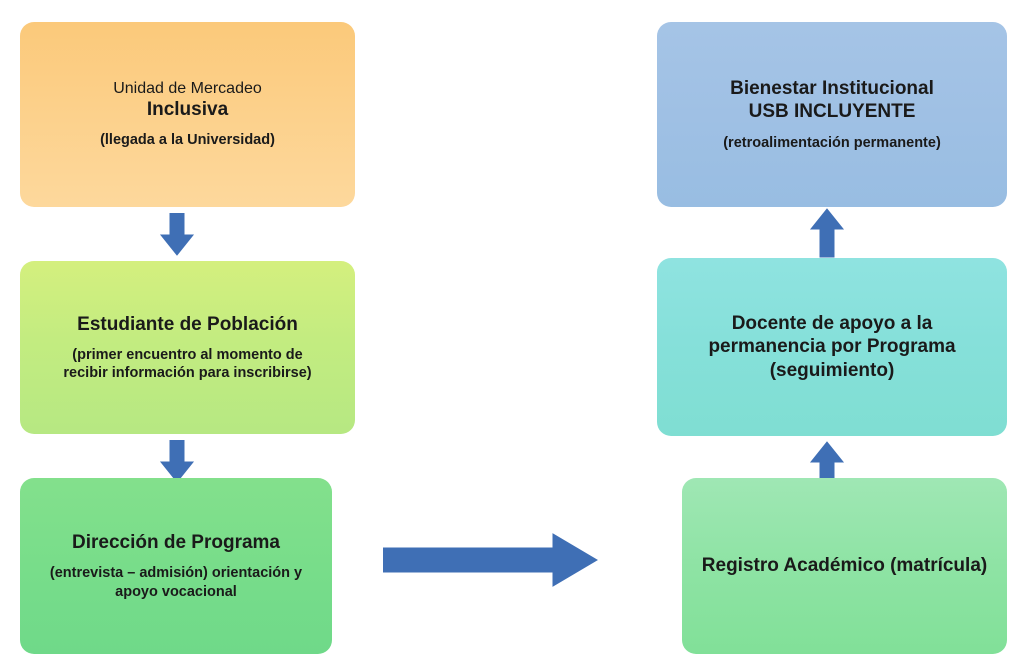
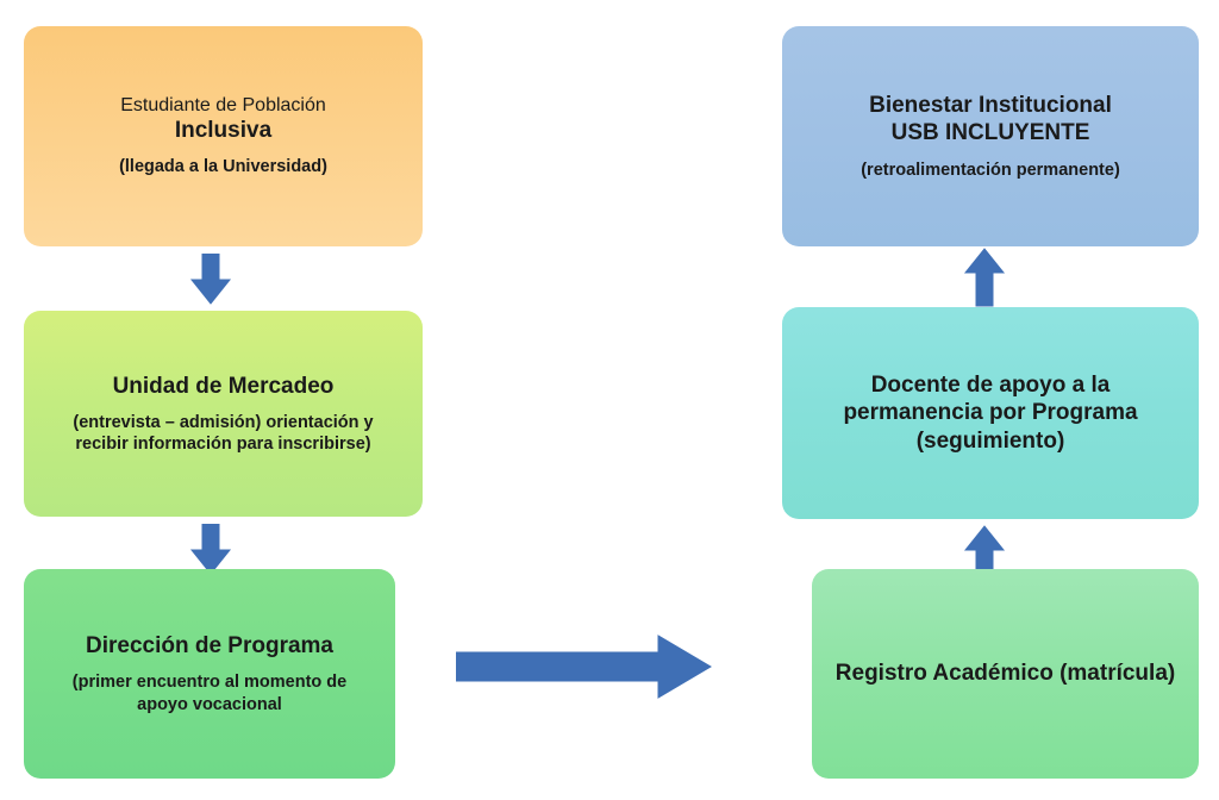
- Unidad de Mercadeo
+ Estudiante de Población
  Inclusiva
  (llegada a la Universidad)
- Estudiante de Población
+ Unidad de Mercadeo
- (primer encuentro al momento de
+ (entrevista – admisión) orientación y
  recibir información para inscribirse)
  Dirección de Programa
- (entrevista – admisión) orientación y
+ (primer encuentro al momento de
  apoyo vocacional
  Bienestar Institucional
  USB INCLUYENTE
  (retroalimentación permanente)
  Docente de apoyo a la
  permanencia por Programa
  (seguimiento)
  Registro Académico (matrícula)
